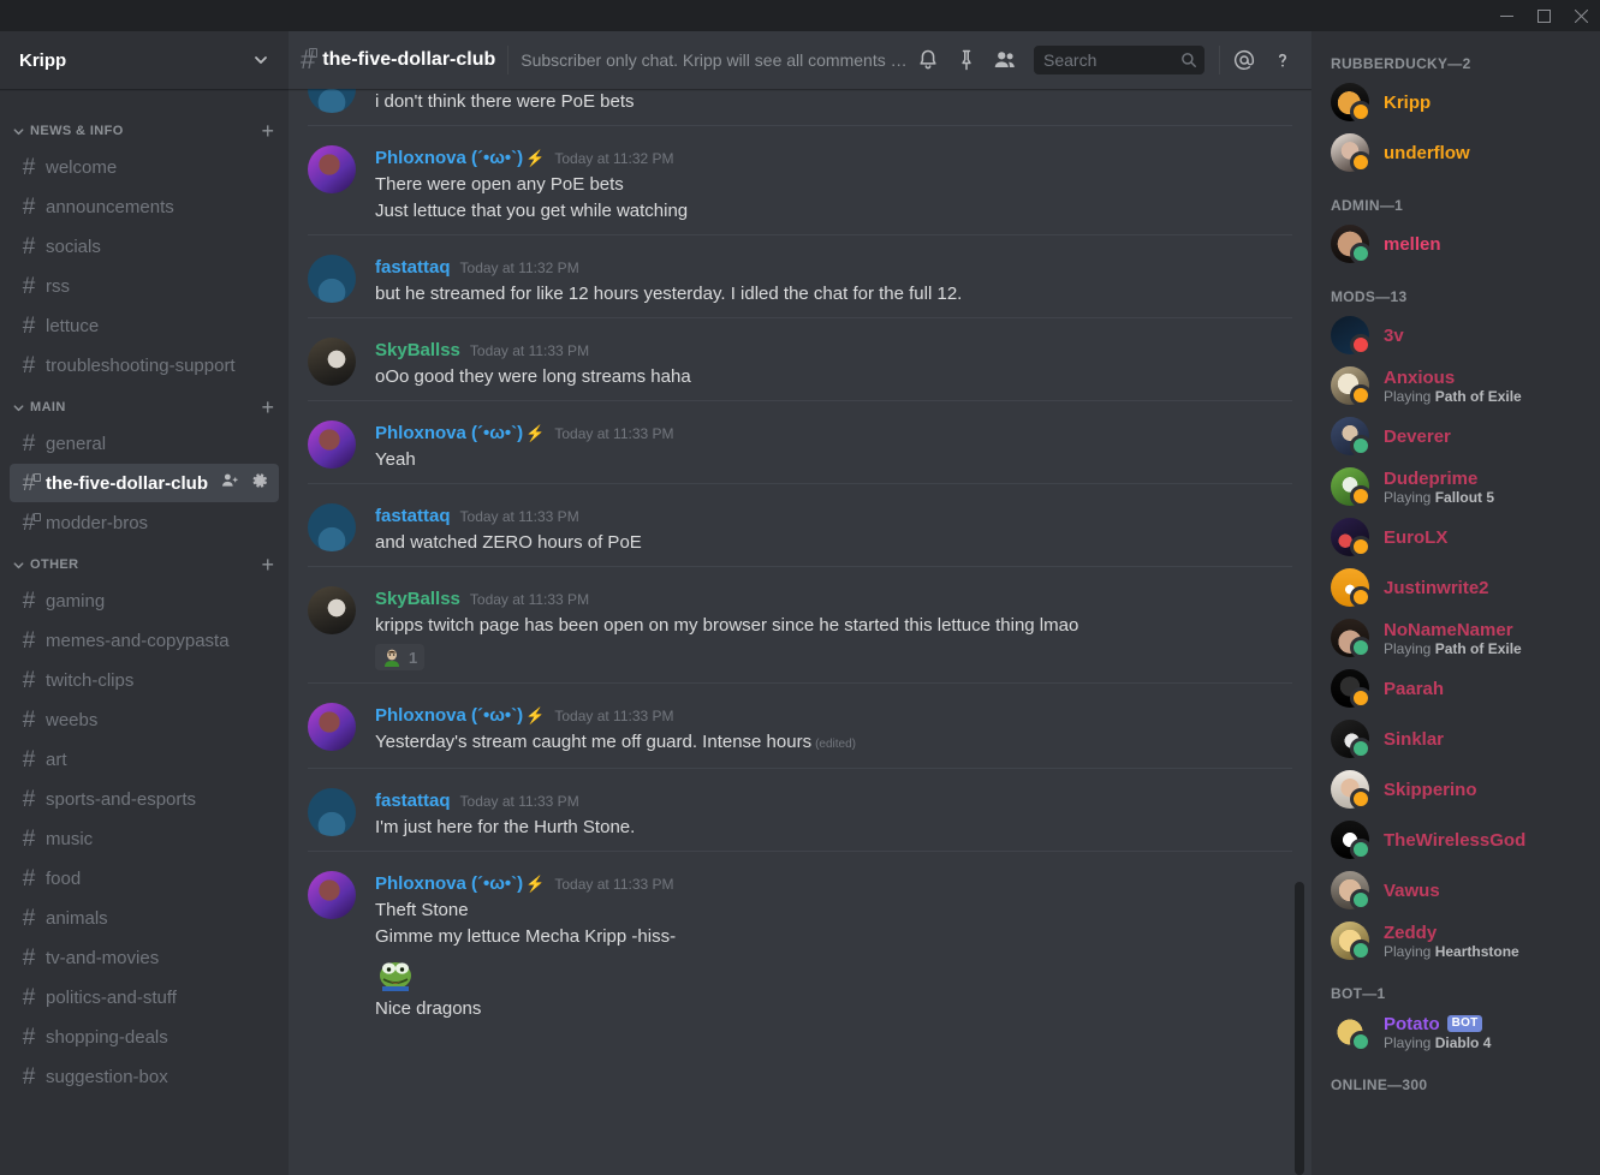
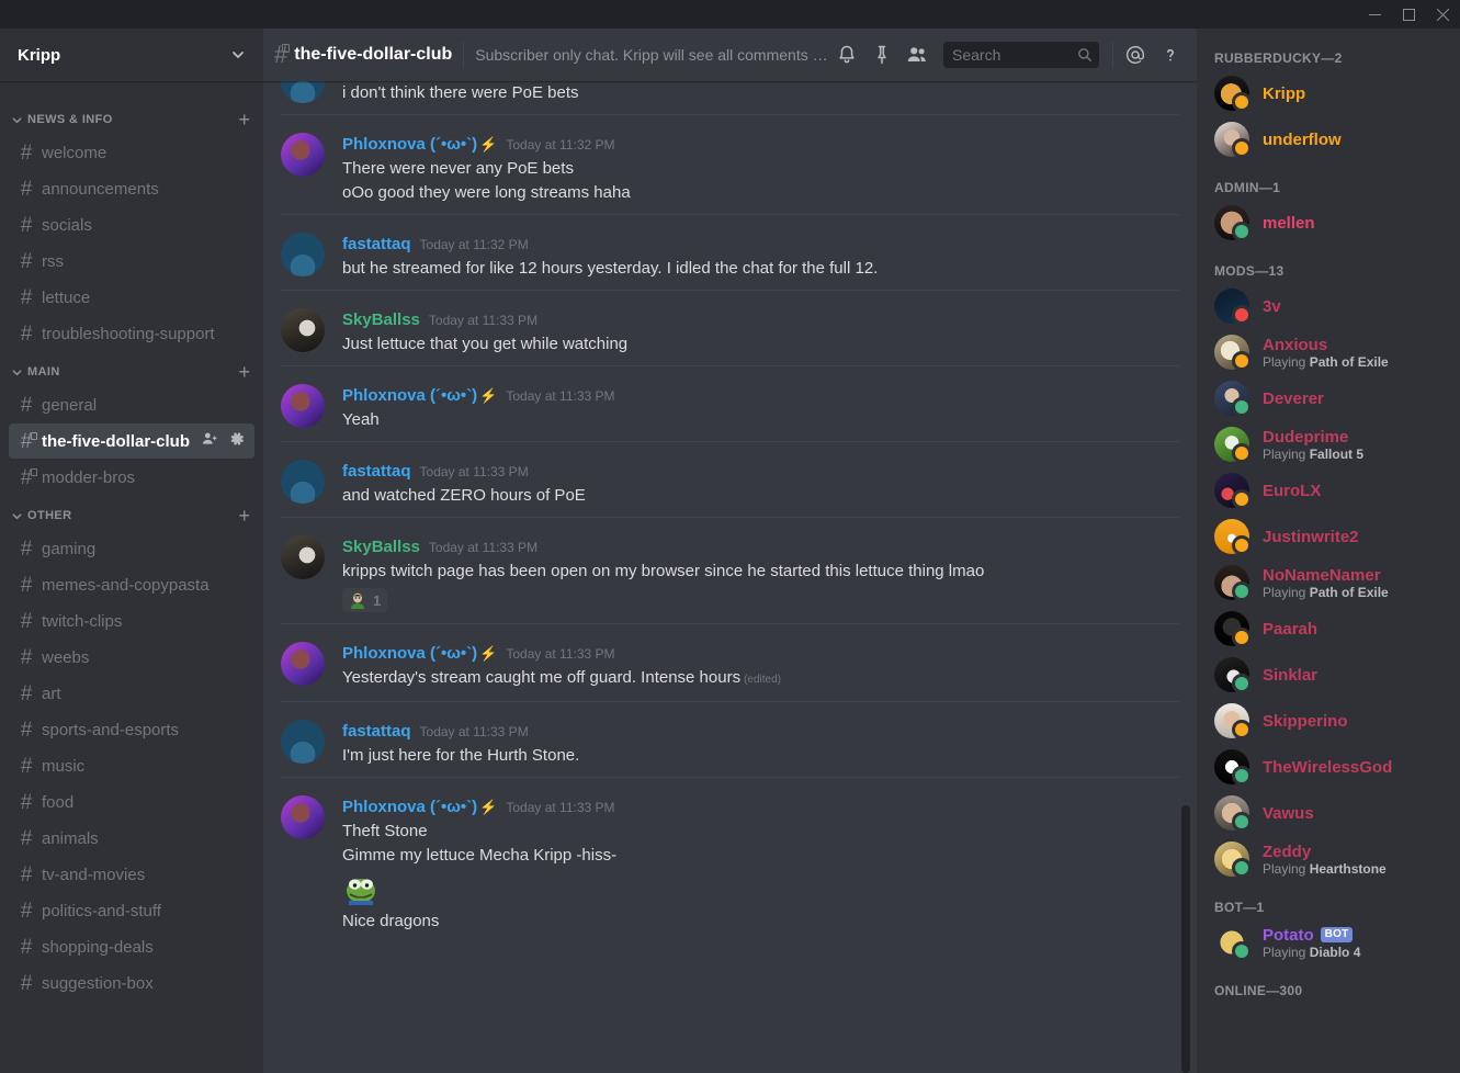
  Kripp
  NEWS & INFO
  +
  #
  welcome
  #
  announcements
  #
  socials
  #
  rss
  #
  lettuce
  #
  troubleshooting-support
  MAIN
  +
  #
  general
  #
  the-five-dollar-club
  #
  modder-bros
  OTHER
  +
  #
  gaming
  #
  memes-and-copypasta
  #
  twitch-clips
  #
  weebs
  #
  art
  #
  sports-and-esports
  #
  music
  #
  food
  #
  animals
  #
  tv-and-movies
  #
  politics-and-stuff
  #
  shopping-deals
  #
  suggestion-box
  #
  the-five-dollar-club
  Search
  i don't think there were PoE bets
  Phloxnova (´•ω•`)
  ⚡
  Today at 11:32 PM
- There were open any PoE bets
+ There were never any PoE bets
- Just lettuce that you get while watching
+ oOo good they were long streams haha
  fastattaq
  Today at 11:32 PM
  but he streamed for like 12 hours yesterday. I idled the chat for the full 12.
  SkyBallss
  Today at 11:33 PM
- oOo good they were long streams haha
+ Just lettuce that you get while watching
  Phloxnova (´•ω•`)
  ⚡
  Today at 11:33 PM
  Yeah
  fastattaq
  Today at 11:33 PM
  and watched ZERO hours of PoE
  SkyBallss
  Today at 11:33 PM
  kripps twitch page has been open on my browser since he started this lettuce thing lmao
  1
  Phloxnova (´•ω•`)
  ⚡
  Today at 11:33 PM
  Yesterday's stream caught me off guard. Intense hours (edited)
  fastattaq
  Today at 11:33 PM
  I'm just here for the Hurth Stone.
  Phloxnova (´•ω•`)
  ⚡
  Today at 11:33 PM
  Theft Stone
  Gimme my lettuce Mecha Kripp -hiss-
  Nice dragons
  RUBBERDUCKY—2
  Kripp
  underflow
  ADMIN—1
  mellen
  MODS—13
  3v
  Anxious
  Playing Path of Exile
  Deverer
  Dudeprime
  Playing Fallout 5
  EuroLX
  Justinwrite2
  NoNameNamer
  Playing Path of Exile
  Paarah
  Sinklar
  Skipperino
  TheWirelessGod
  Vawus
  Zeddy
  Playing Hearthstone
  BOT—1
  Potato
  BOT
  Playing Diablo 4
  ONLINE—300
